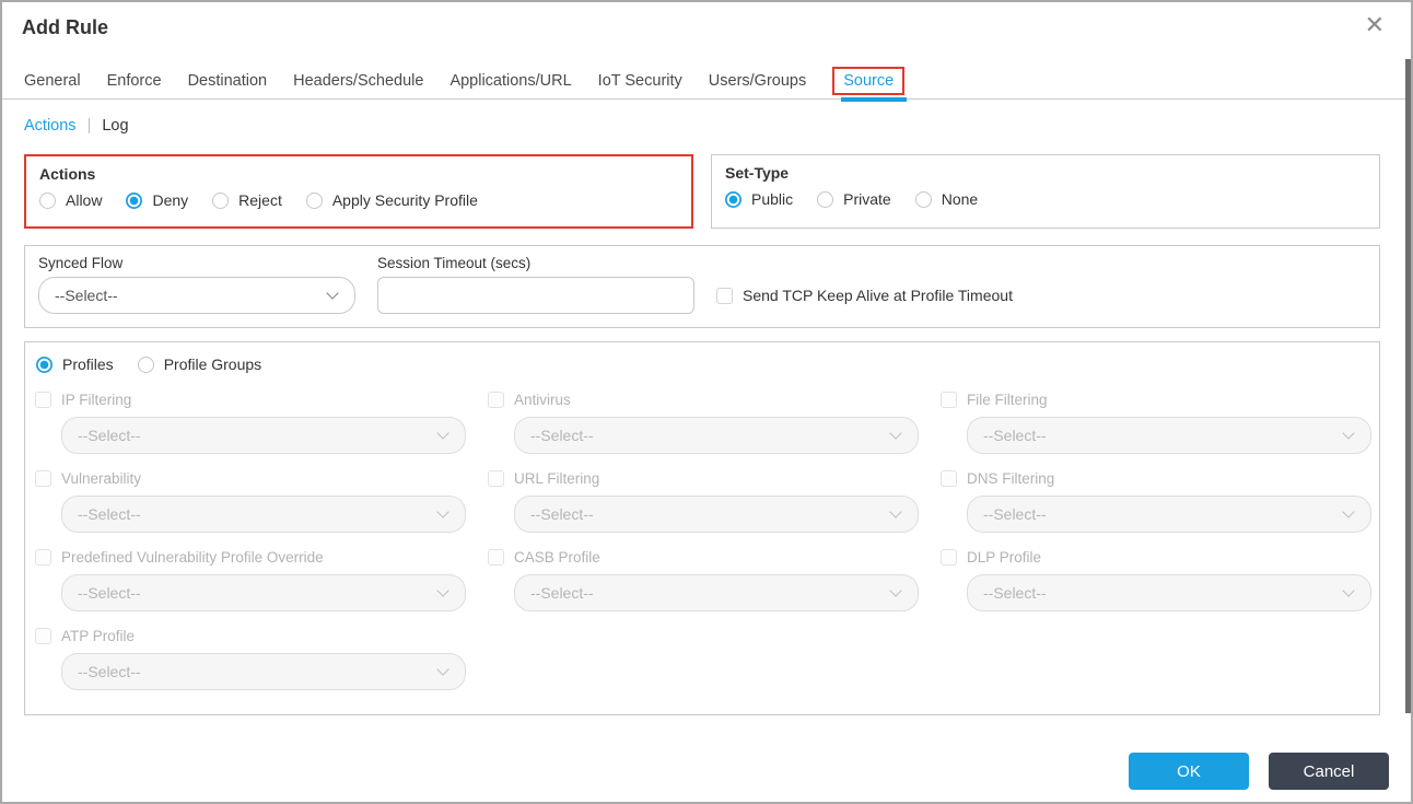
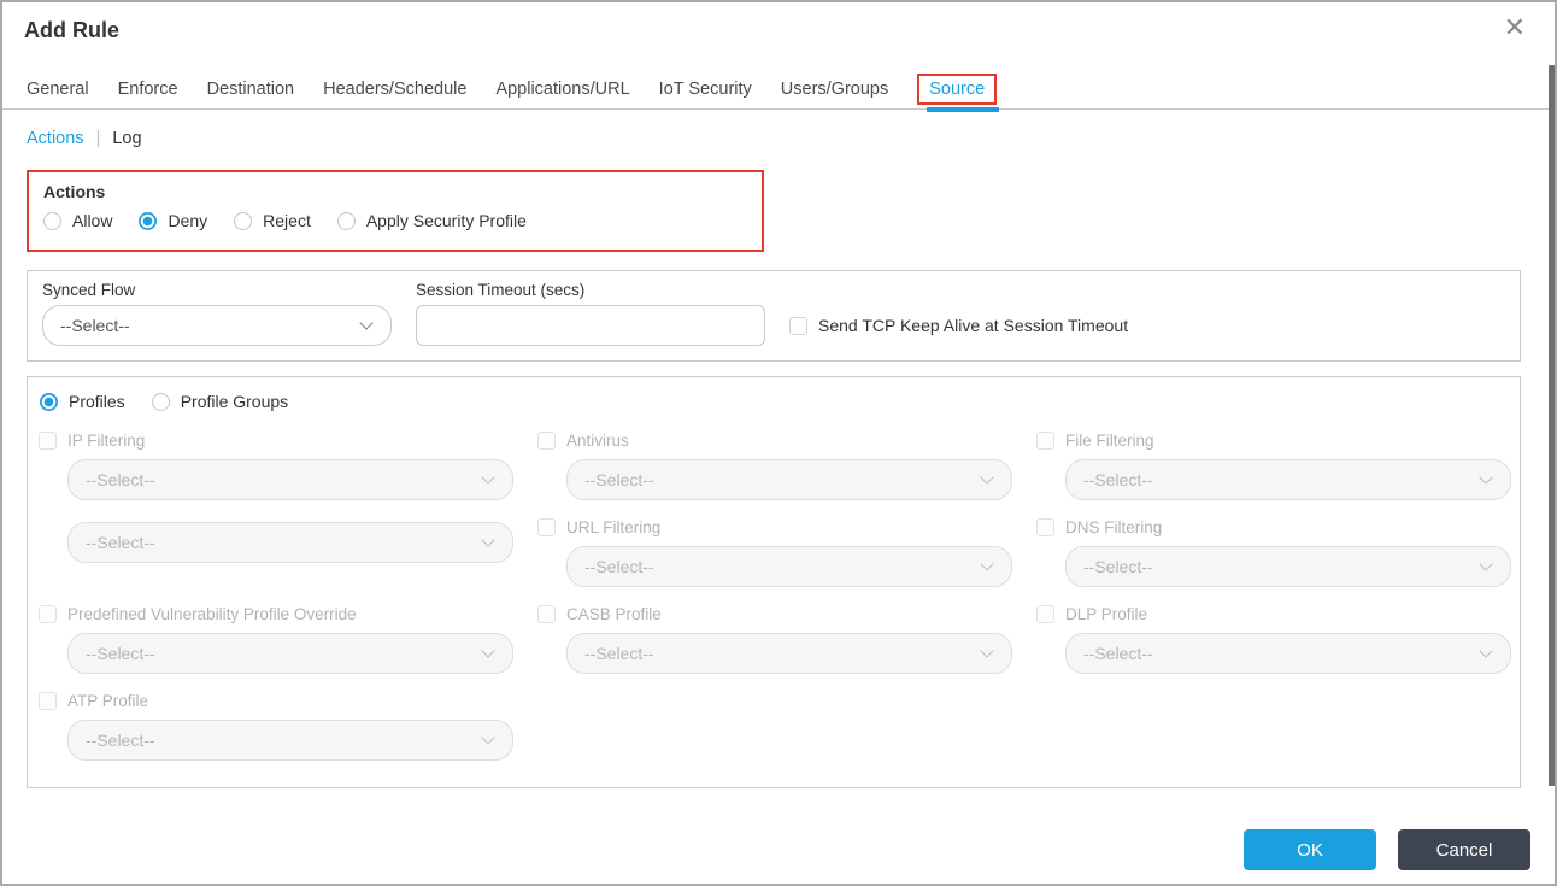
  Add Rule
  ✕
  General
  Enforce
  Destination
  Headers/Schedule
  Applications/URL
  IoT Security
  Users/Groups
  Source
  Actions
  |
  Log
  Actions
  Allow
  Deny
  Reject
  Apply Security Profile
- Set-Type
- Public
- Private
- None
  Synced Flow
  --Select--
  Session Timeout (secs)
- Send TCP Keep Alive at Profile Timeout
+ Send TCP Keep Alive at Session Timeout
  Profiles
  Profile Groups
  IP Filtering
  --Select--
  Antivirus
  --Select--
  File Filtering
  --Select--
- Vulnerability
  --Select--
  URL Filtering
  --Select--
  DNS Filtering
  --Select--
  Predefined Vulnerability Profile Override
  --Select--
  CASB Profile
  --Select--
  DLP Profile
  --Select--
  ATP Profile
  --Select--
  OK
  Cancel
